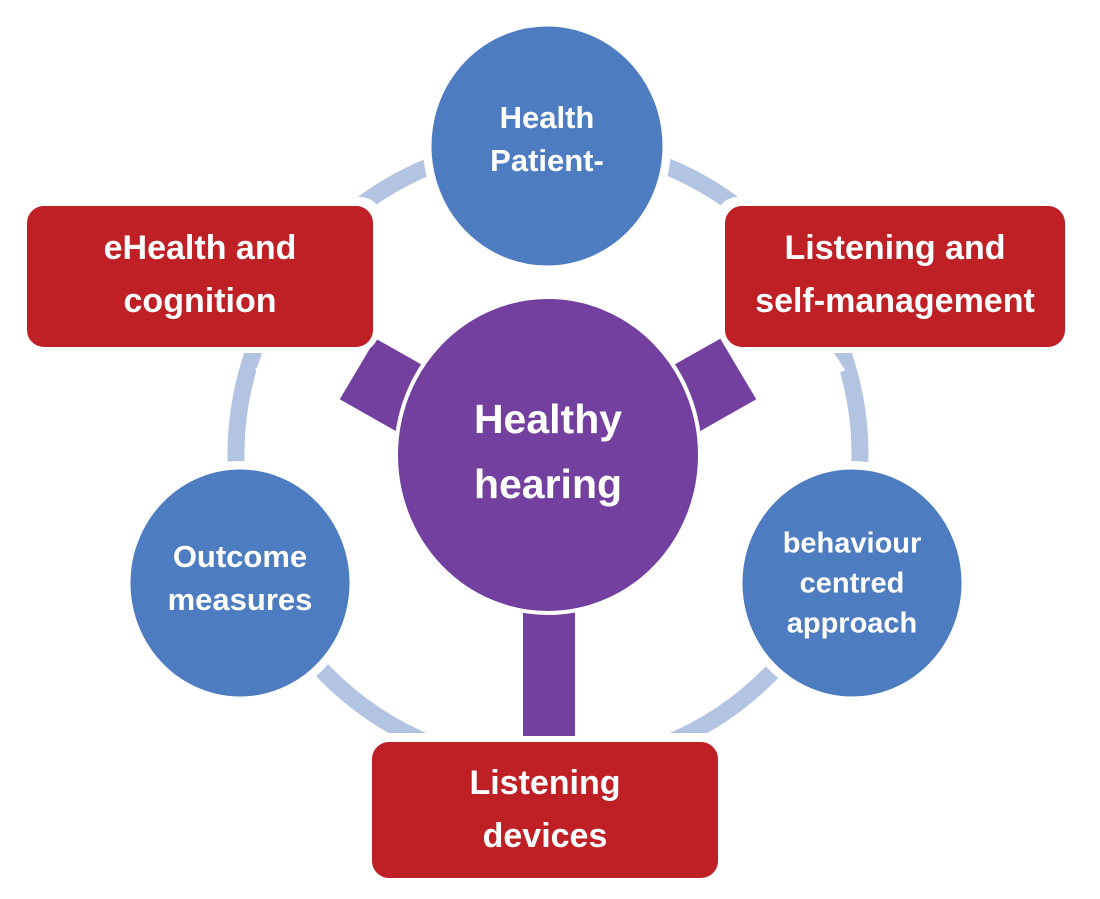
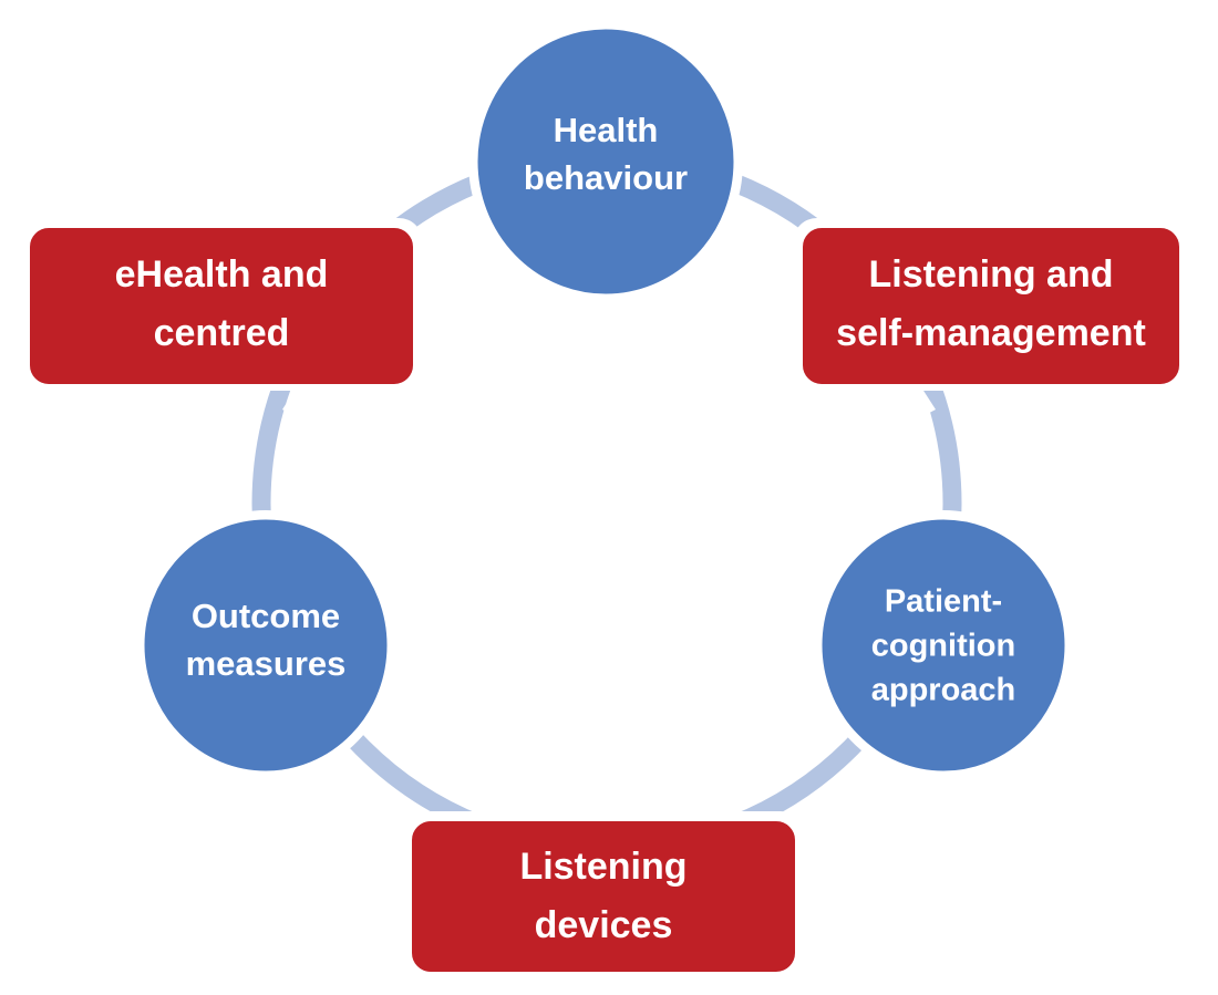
- Healthy
- hearing
  Health
- Patient-
+ behaviour
  Listening and
  self-management
- behaviour
+ Patient-
- centred
+ cognition
  approach
  Listening
  devices
  Outcome
  measures
  eHealth and
- cognition
+ centred
